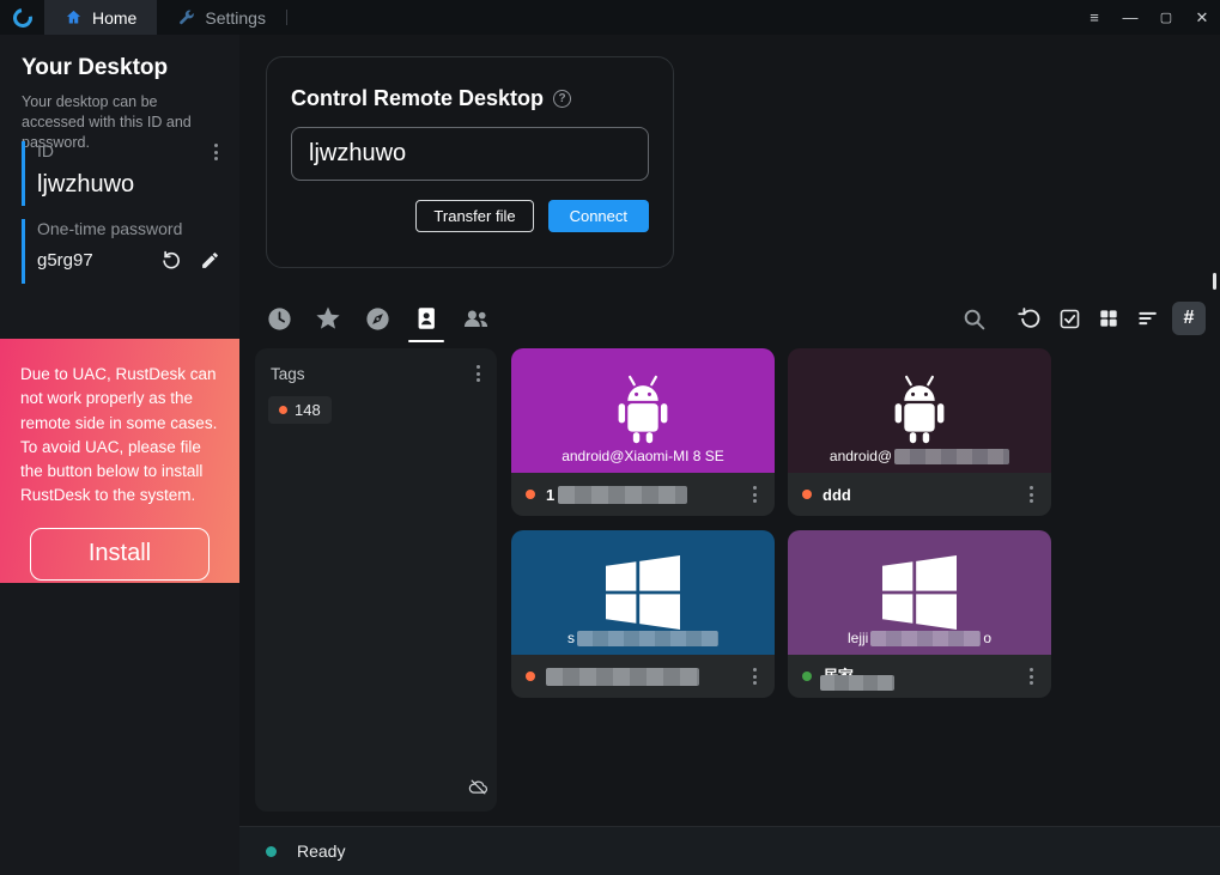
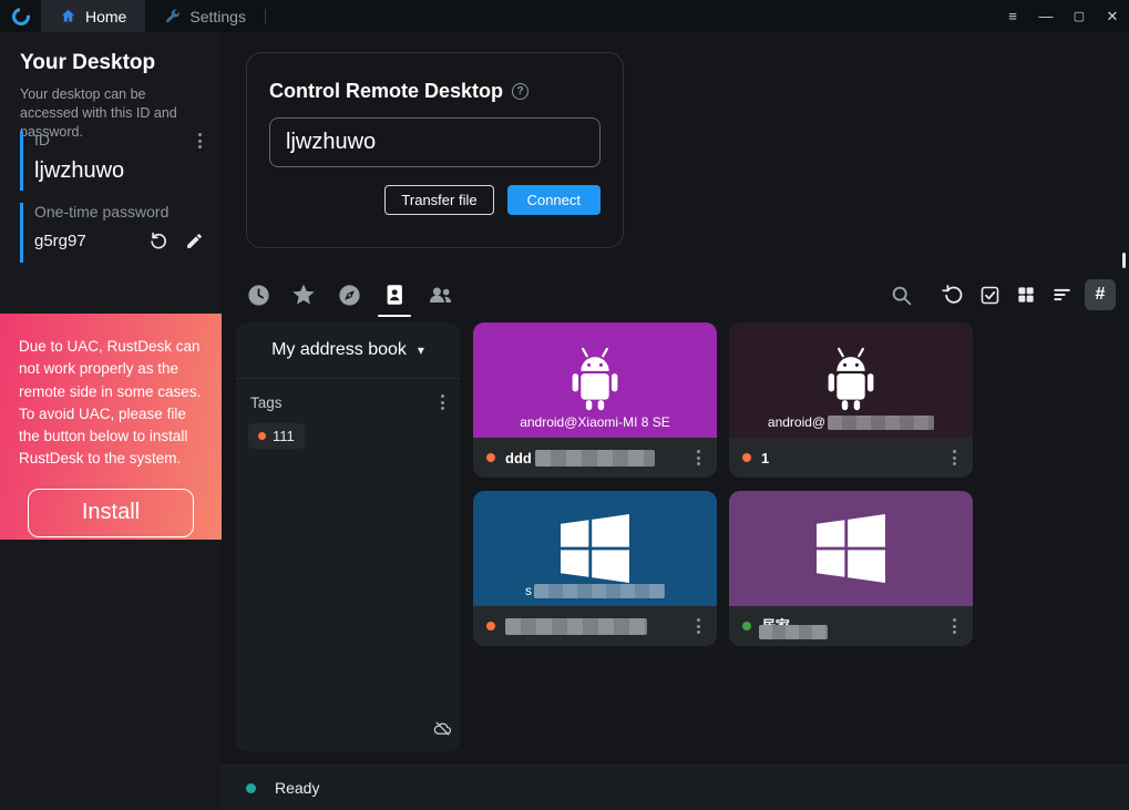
  Home
  Settings
  ≡
  —
  ▢
  ✕
  Your Desktop
  Your desktop can be accessed with this ID and password.
  ID
  ljwzhuwo
  One-time password
  g5rg97
  Due to UAC, RustDesk can not work properly as the remote side in some cases. To avoid UAC, please file the button below to install RustDesk to the system.
  Install
  Control Remote Desktop
  ?
  ljwzhuwo
  Transfer file
  Connect
  #
+ My address book
+ ▾
  Tags
- 148
+ 111
  android@Xiaomi-MI 8 SE
- 1
+ ddd
  android@
- ddd
+ 1
  s
- lejji
- o
  Ready
